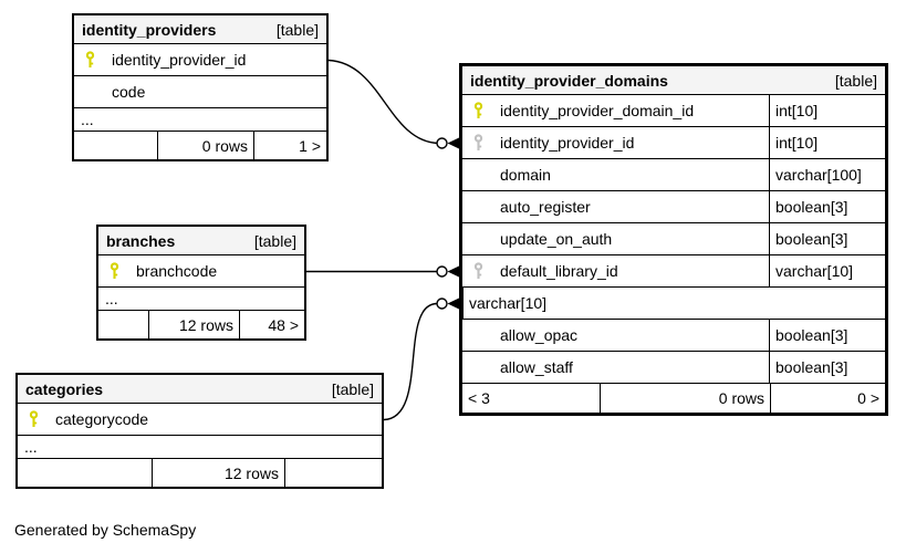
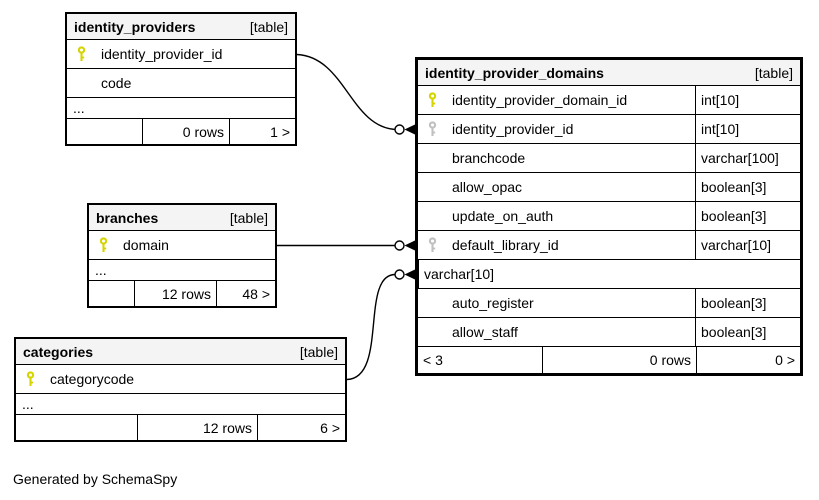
  identity_providers
  [table]
  identity_provider_id
  code
  ...
  0 rows
  1 >
  branches
  [table]
- branchcode
+ domain
  ...
  12 rows
  48 >
  categories
  [table]
  categorycode
  ...
  12 rows
+ 6 >
  identity_provider_domains
  [table]
  identity_provider_domain_id
  int[10]
  identity_provider_id
  int[10]
- domain
+ branchcode
  varchar[100]
- auto_register
+ allow_opac
  boolean[3]
  update_on_auth
  boolean[3]
  default_library_id
  varchar[10]
  varchar[10]
- allow_opac
+ auto_register
  boolean[3]
  allow_staff
  boolean[3]
  < 3
  0 rows
  0 >
  Generated by SchemaSpy
